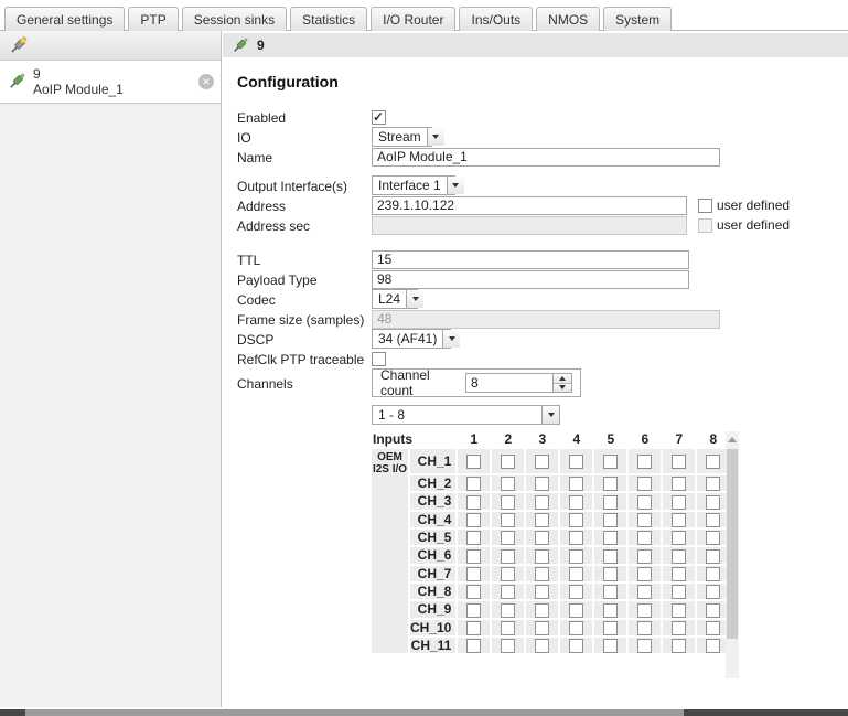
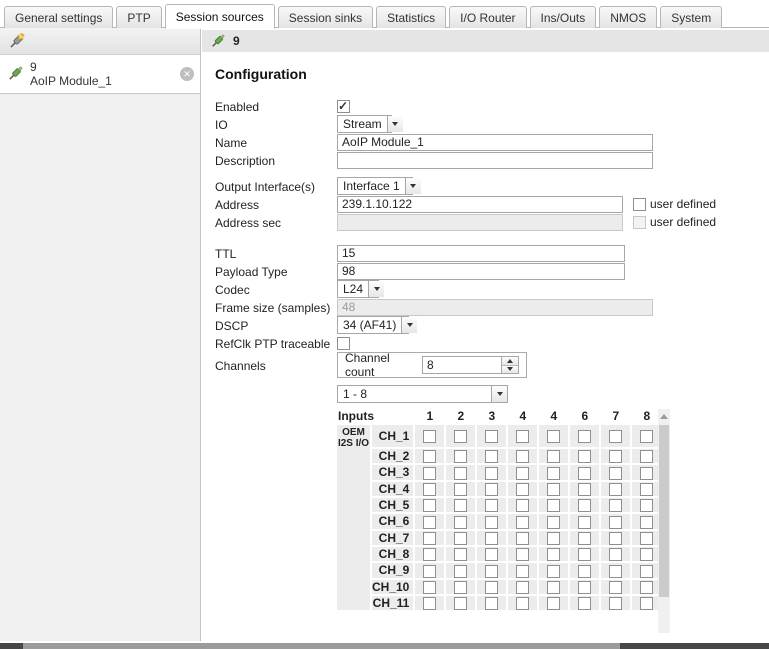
  General settings
  PTP
+ Session sources
  Session sinks
  Statistics
  I/O Router
  Ins/Outs
  NMOS
  System
  9
  AoIP Module_1
  ✕
  9
  Configuration
  Enabled
  IO
  Stream
  Name
  AoIP Module_1
+ Description
  Output Interface(s)
  Interface 1
  Address
  239.1.10.122
  user defined
  Address sec
  user defined
  TTL
  15
  Payload Type
  98
  Codec
  L24
  Frame size (samples)
  48
  DSCP
  34 (AF41)
  RefClk PTP traceable
  Channels
  Channel count
  8
  1 - 8
- Inputs	1	2	3	4	5	6	7	8
+ Inputs	1	2	3	4	4	6	7	8
  OEMI2S I/O	CH_1
  CH_2
  CH_3
  CH_4
  CH_5
  CH_6
  CH_7
  CH_8
  CH_9
  CH_10
  CH_11
